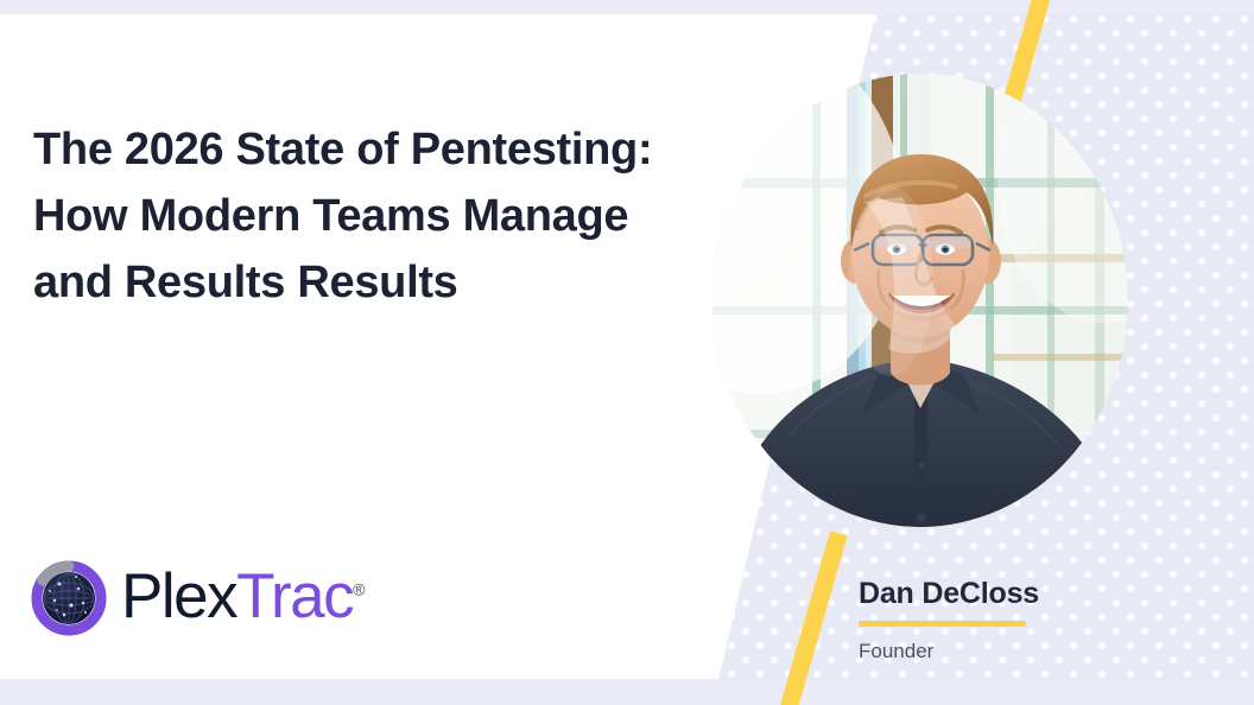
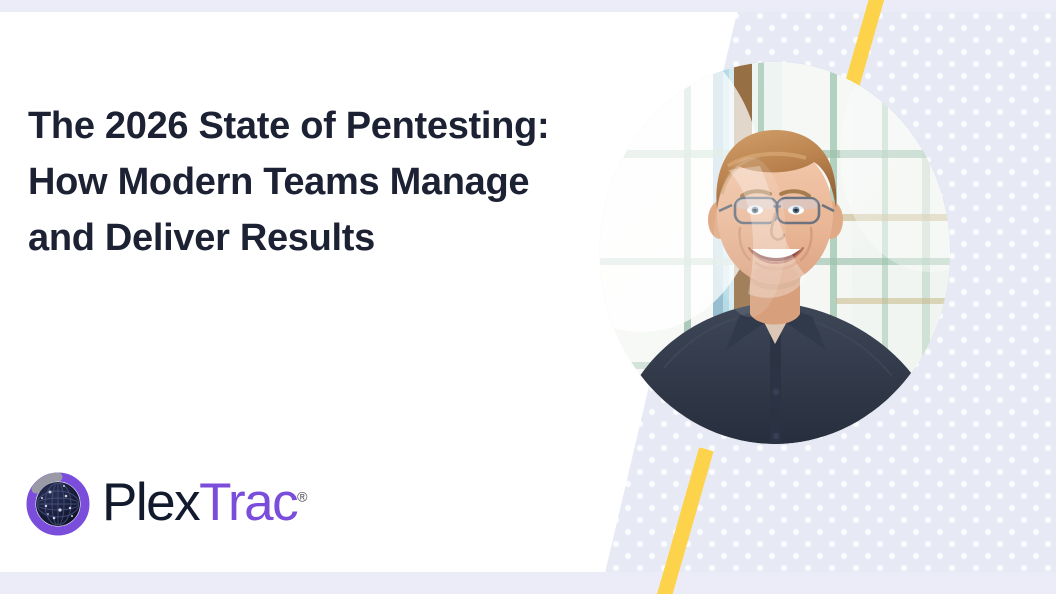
- The 2026 State of Pentesting: How Modern Teams Manage and Results Results
+ The 2026 State of Pentesting: How Modern Teams Manage and Deliver Results
  PlexTrac®
- Dan DeCloss
- Founder
